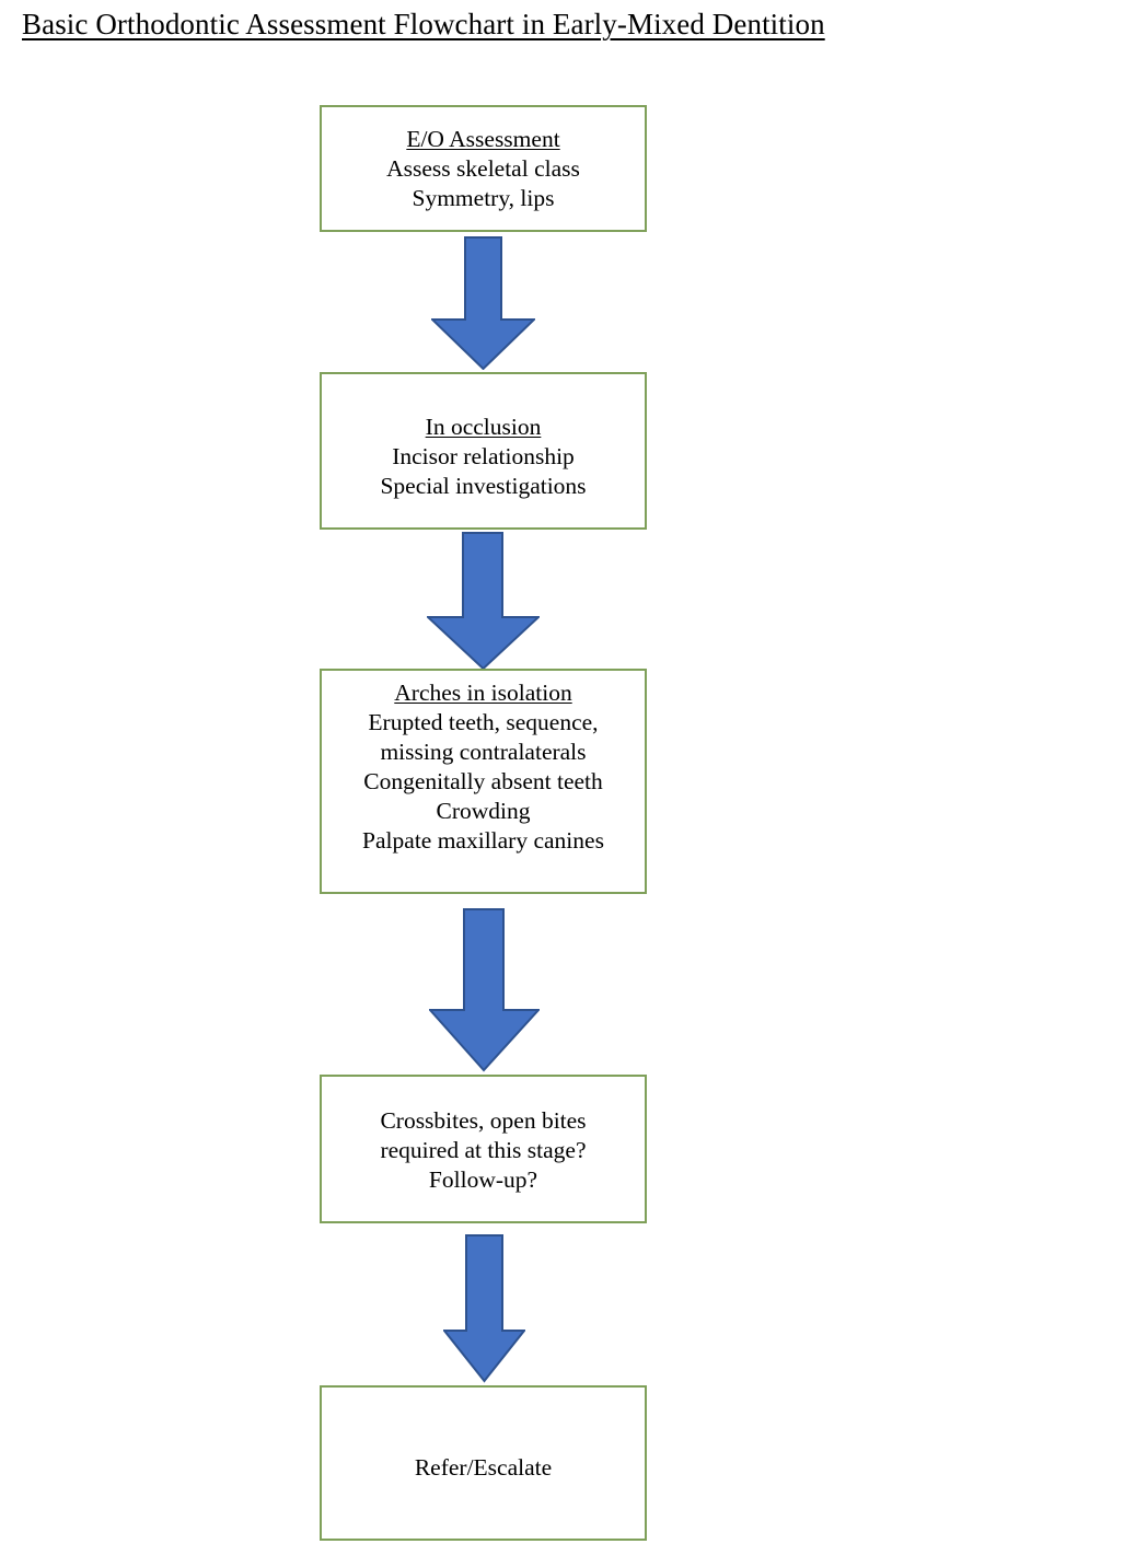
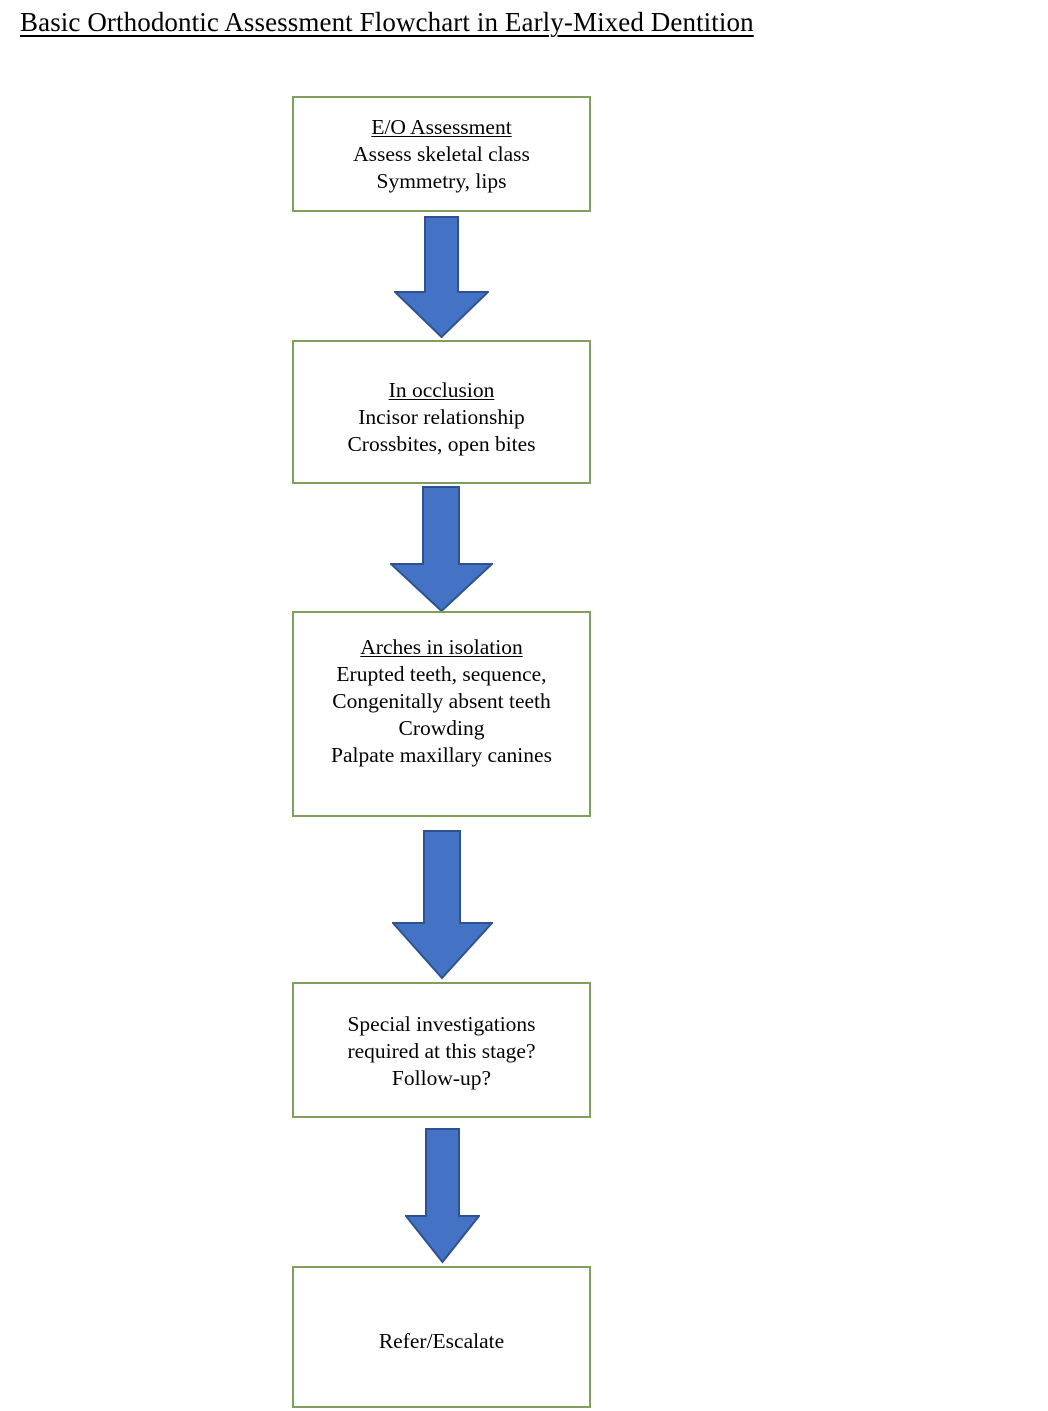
  Basic Orthodontic Assessment Flowchart in Early-Mixed Dentition
  E/O Assessment
  Assess skeletal class
  Symmetry, lips
  In occlusion
  Incisor relationship
- Special investigations
+ Crossbites, open bites
  Arches in isolation
  Erupted teeth, sequence,
- missing contralaterals
  Congenitally absent teeth
  Crowding
  Palpate maxillary canines
- Crossbites, open bites
+ Special investigations
  required at this stage?
  Follow-up?
  Refer/Escalate
